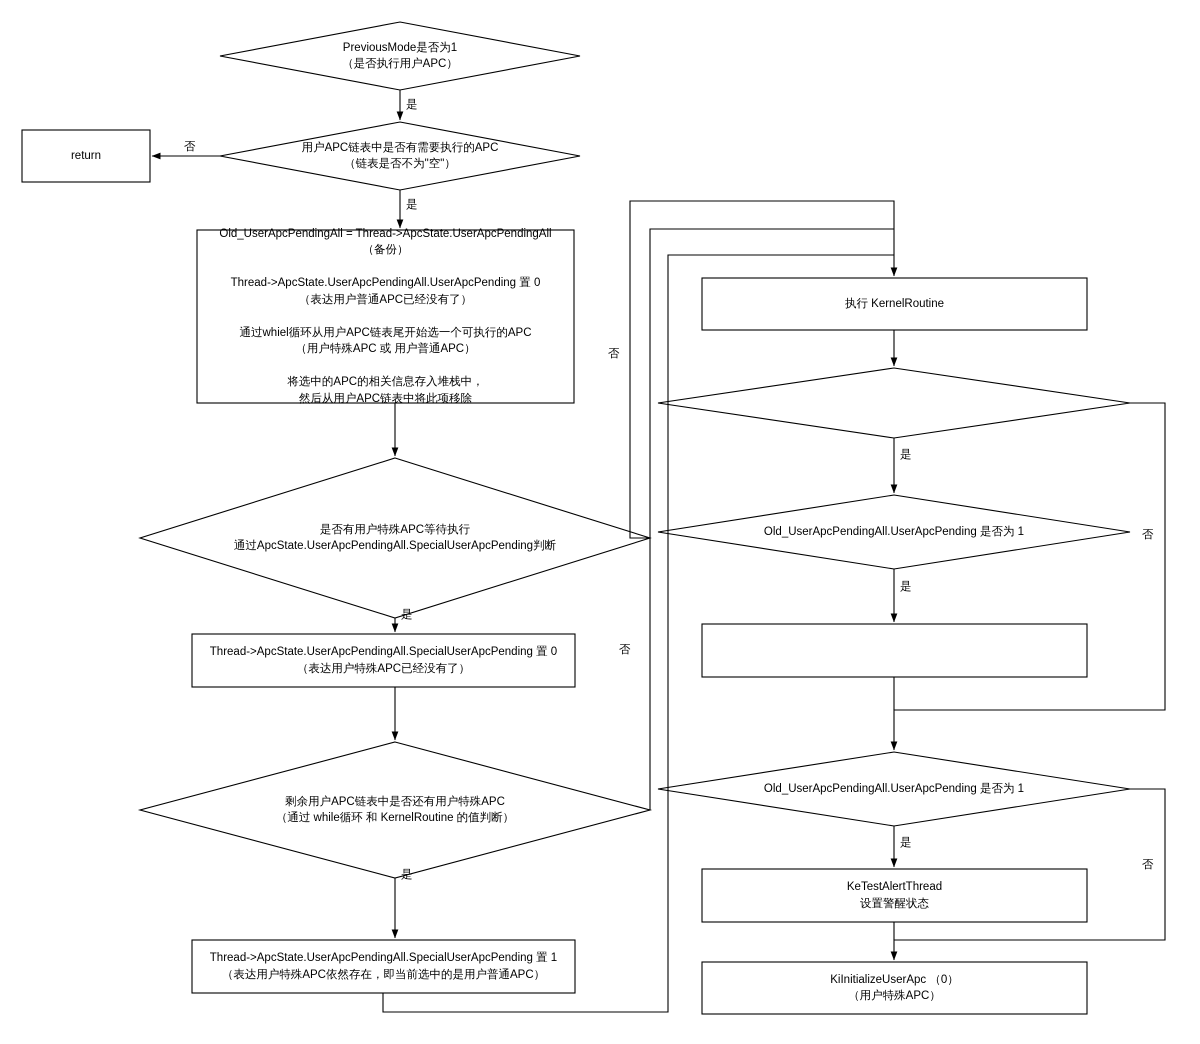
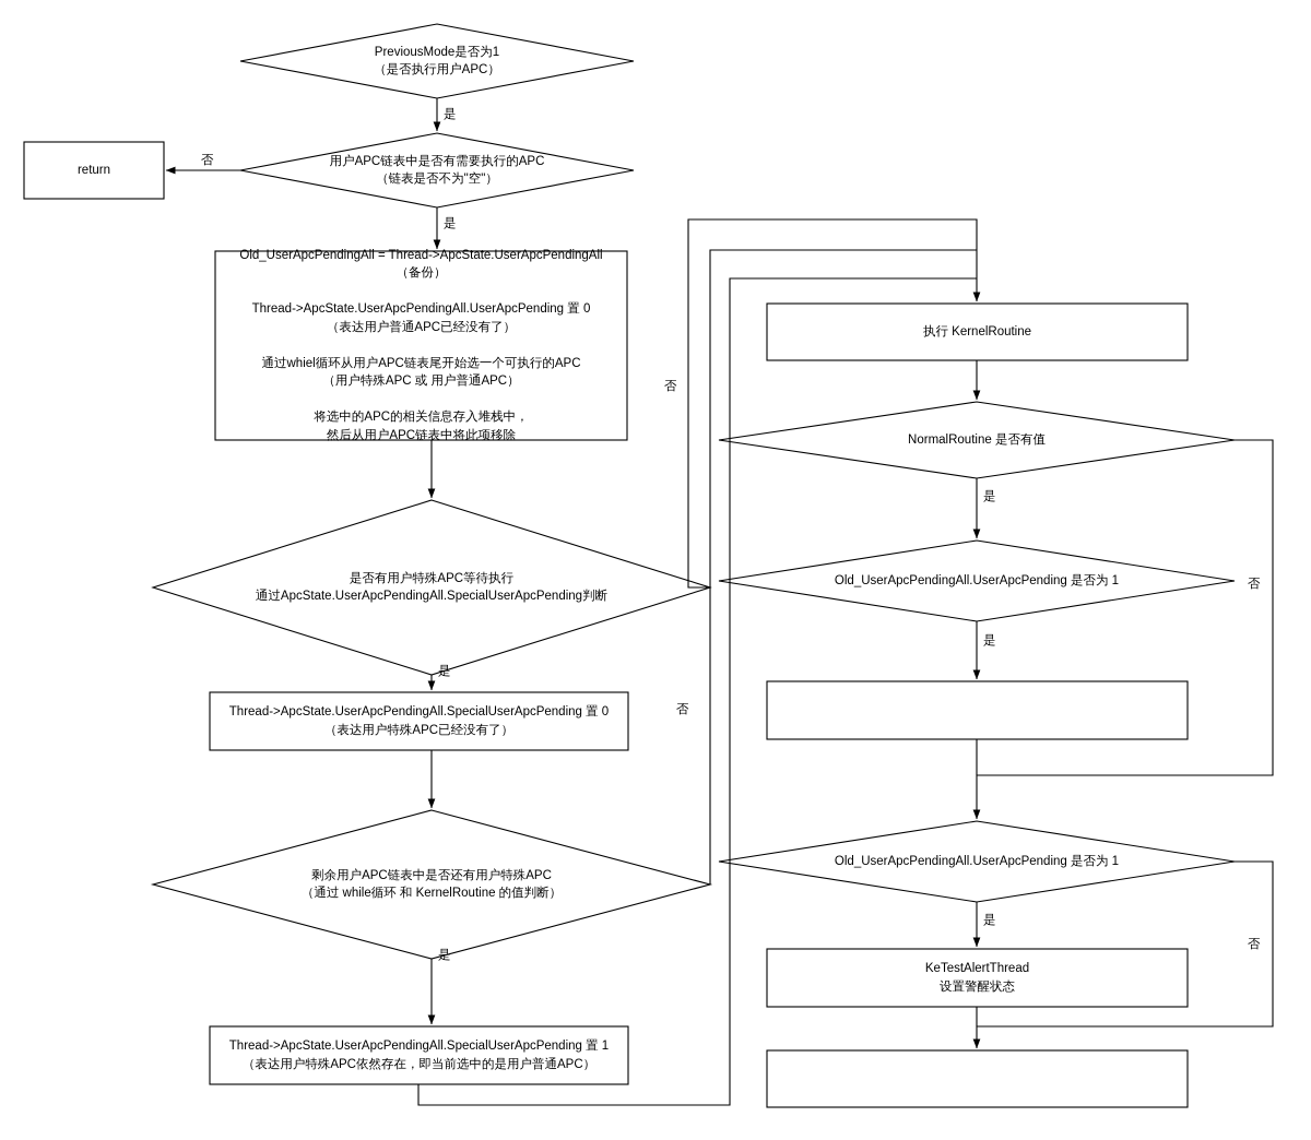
  PreviousMode是否为1
  （是否执行用户APC）
  return
  用户APC链表中是否有需要执行的APC
  （链表是否不为"空"）
  Old_UserApcPendingAll = Thread->ApcState.UserApcPendingAll
  （备份）
  Thread->ApcState.UserApcPendingAll.UserApcPending 置 0
  （表达用户普通APC已经没有了）
  通过whiel循环从用户APC链表尾开始选一个可执行的APC
  （用户特殊APC 或 用户普通APC）
  将选中的APC的相关信息存入堆栈中，
  然后从用户APC链表中将此项移除
  是否有用户特殊APC等待执行
  通过ApcState.UserApcPendingAll.SpecialUserApcPending判断
  Thread->ApcState.UserApcPendingAll.SpecialUserApcPending 置 0
  （表达用户特殊APC已经没有了）
  剩余用户APC链表中是否还有用户特殊APC
  （通过 while循环 和 KernelRoutine 的值判断）
  Thread->ApcState.UserApcPendingAll.SpecialUserApcPending 置 1
  （表达用户特殊APC依然存在，即当前选中的是用户普通APC）
  执行 KernelRoutine
+ NormalRoutine 是否有值
  Old_UserApcPendingAll.UserApcPending 是否为 1
  Old_UserApcPendingAll.UserApcPending 是否为 1
  KeTestAlertThread
  设置警醒状态
- KiInitializeUserApc （0）
- （用户特殊APC）
  是
  否
  是
  否
  是
  否
  是
  是
  否
  是
  是
  否
